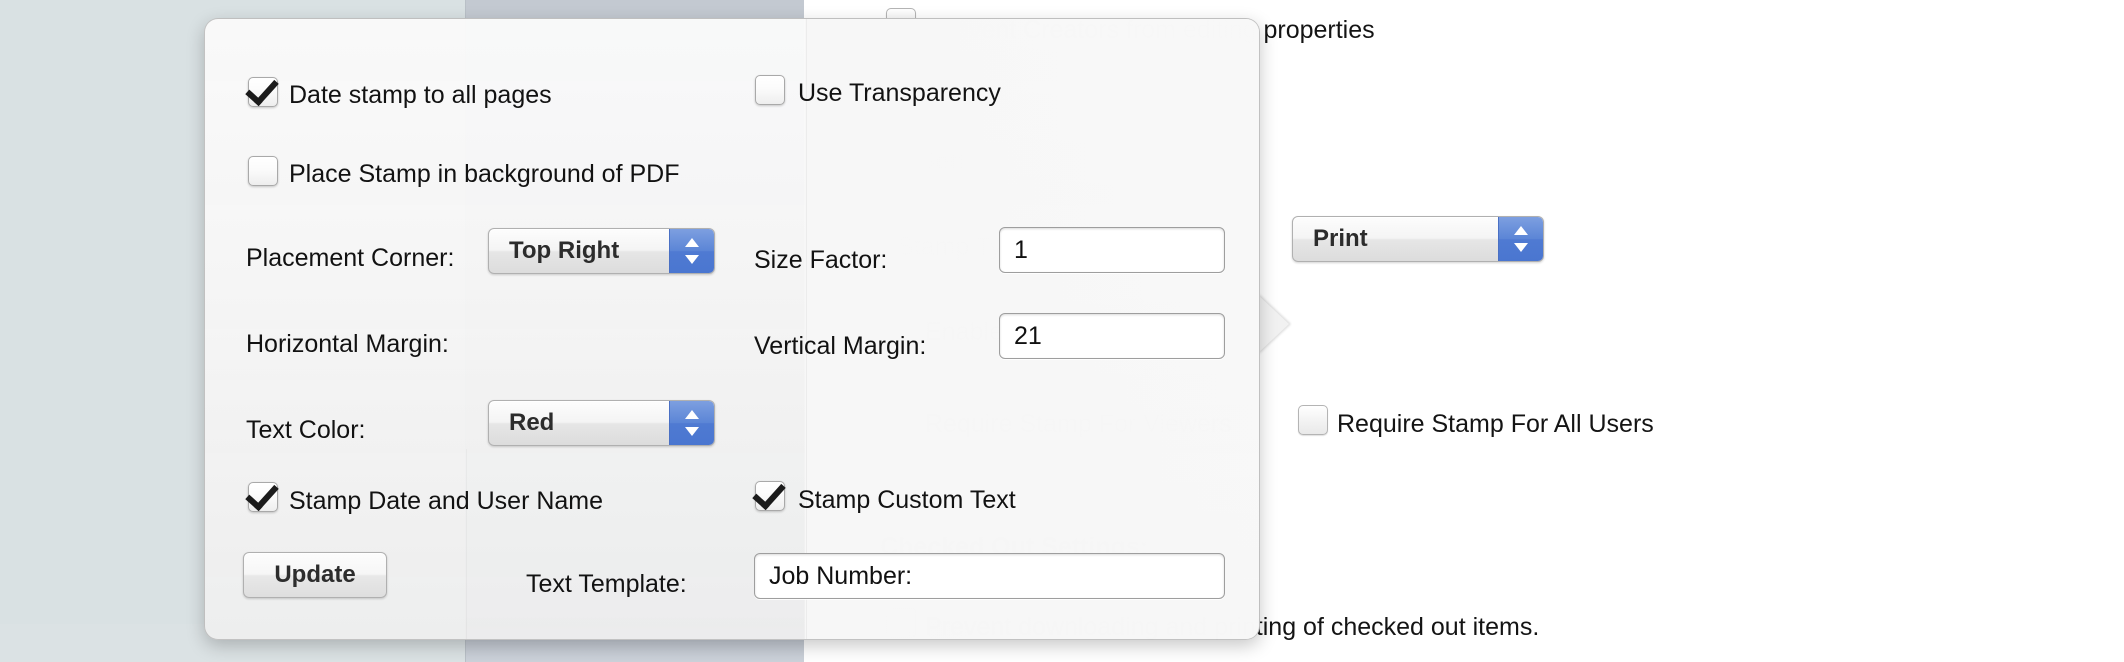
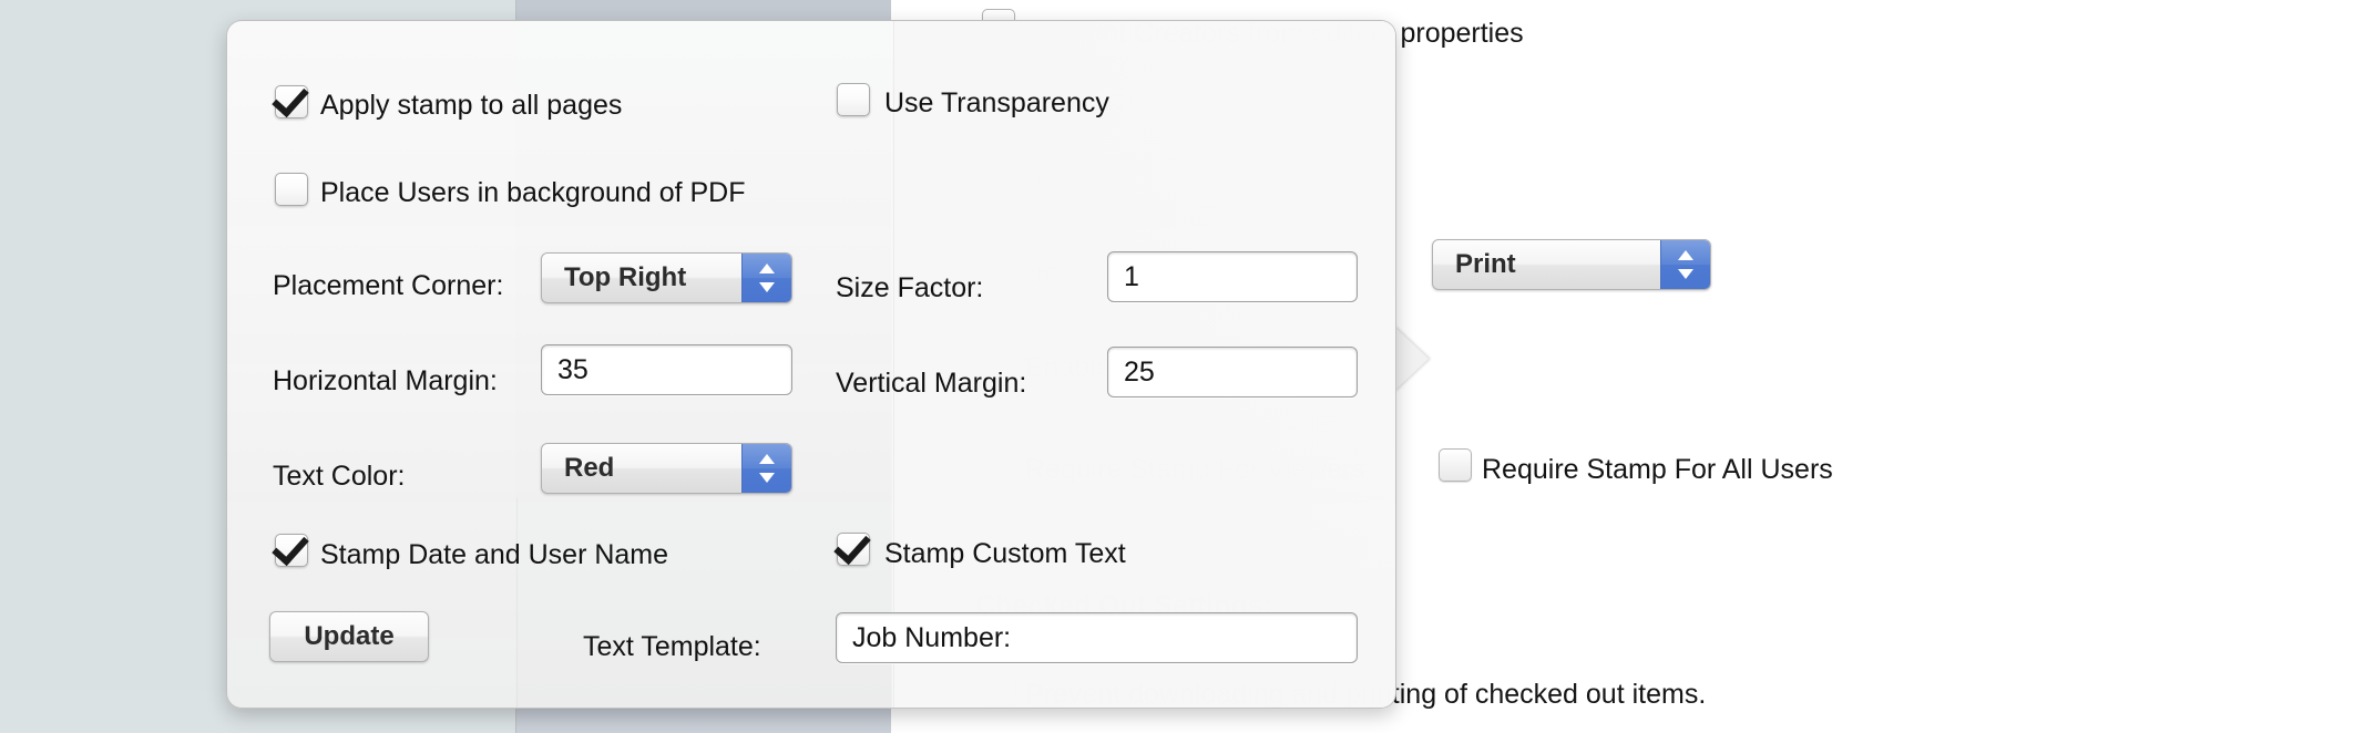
  Print
  Require Stamp For All Users
- Date stamp to all pages
+ Apply stamp to all pages
  Use Transparency
- Place Stamp in background of PDF
+ Place Users in background of PDF
  Placement Corner:
  Top Right
  Size Factor:
  1
  Horizontal Margin:
+ 35
  Vertical Margin:
- 21
+ 25
  Text Color:
  Red
  Stamp Date and User Name
  Stamp Custom Text
  Update
  Text Template:
  Job Number:
